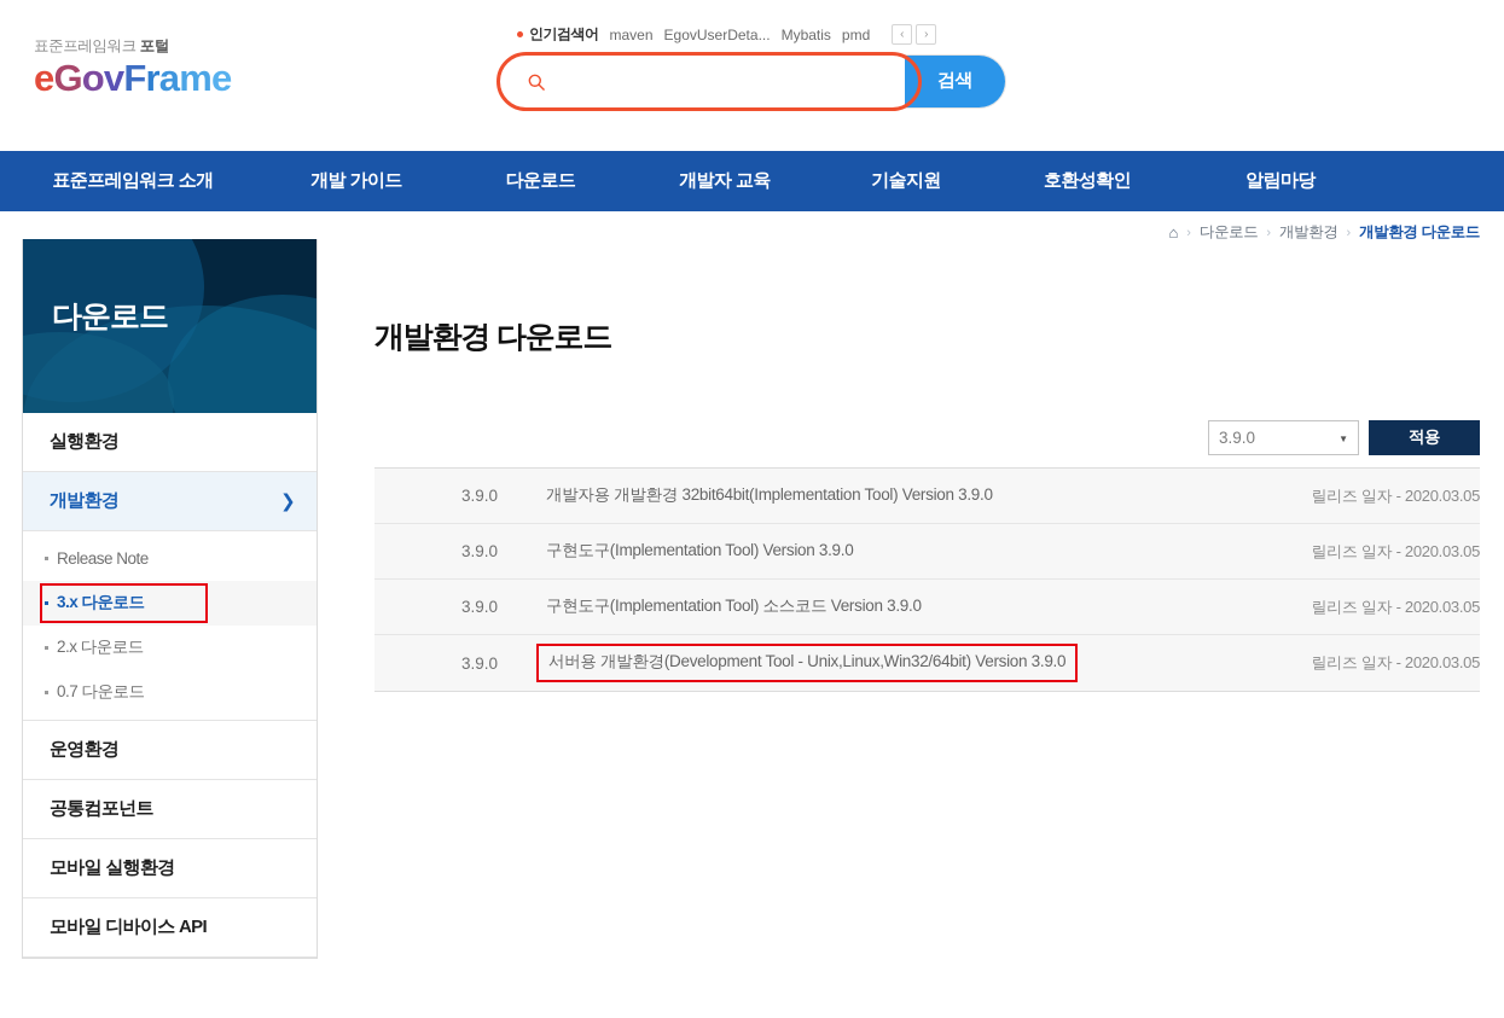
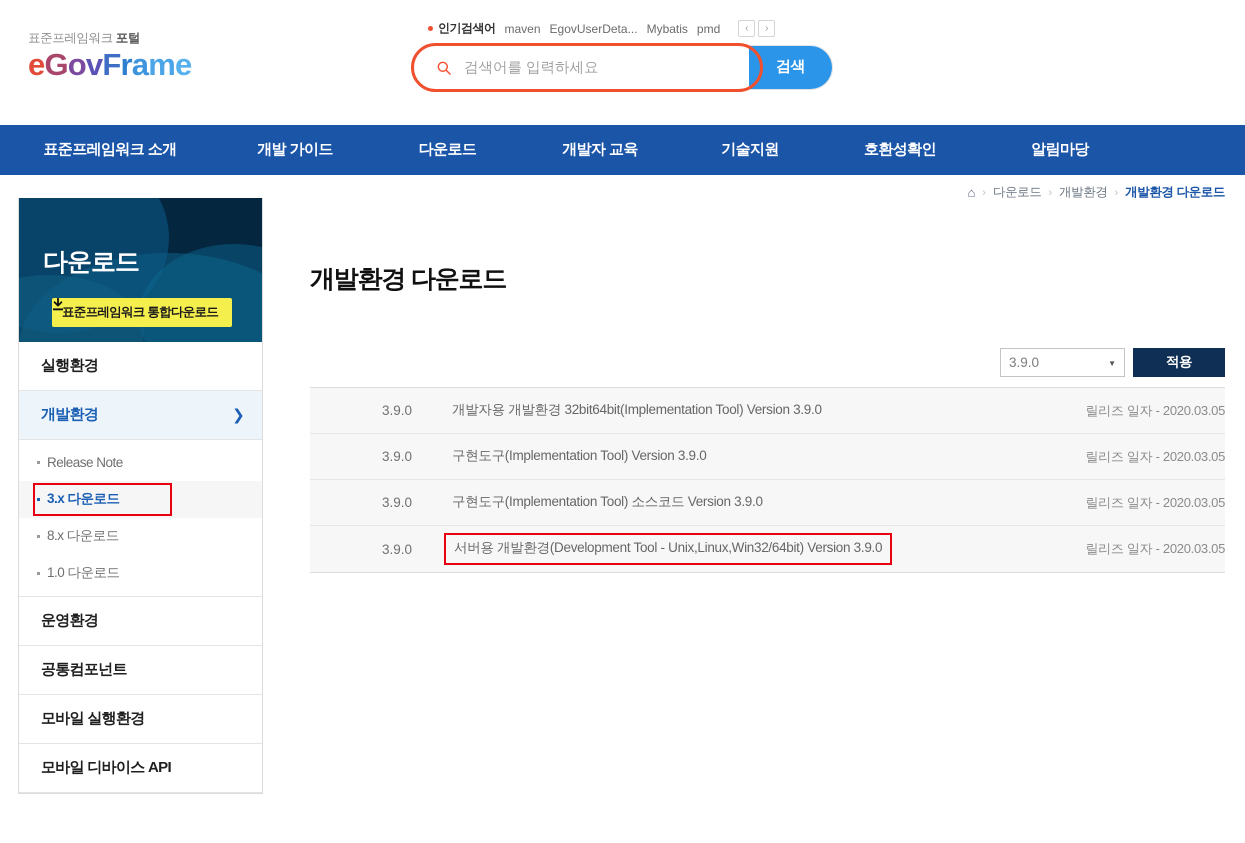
  표준프레임워크 포털
  eGovFrame
  인기검색어
  maven
  EgovUserDeta...
  Mybatis
  pmd
  ‹
  ›
+ 검색어를 입력하세요
  검색
  표준프레임워크 소개
  개발 가이드
  다운로드
  개발자 교육
  기술지원
  호환성확인
  알림마당
  ⌂
  ›
  다운로드
  ›
  개발환경
  ›
  개발환경 다운로드
  다운로드
+ 표준프레임워크 통합다운로드
  실행환경
  개발환경
  ❯
  Release Note
  3.x 다운로드
- 2.x 다운로드
+ 8.x 다운로드
- 0.7 다운로드
+ 1.0 다운로드
  운영환경
  공통컴포넌트
  모바일 실행환경
  모바일 디바이스 API
  개발환경 다운로드
  3.9.0
  ▼
  적용
  3.9.0
  개발자용 개발환경 32bit64bit(Implementation Tool) Version 3.9.0
  릴리즈 일자 - 2020.03.05
  3.9.0
  구현도구(Implementation Tool) Version 3.9.0
  릴리즈 일자 - 2020.03.05
  3.9.0
  구현도구(Implementation Tool) 소스코드 Version 3.9.0
  릴리즈 일자 - 2020.03.05
  3.9.0
  서버용 개발환경(Development Tool - Unix,Linux,Win32/64bit) Version 3.9.0
  릴리즈 일자 - 2020.03.05
